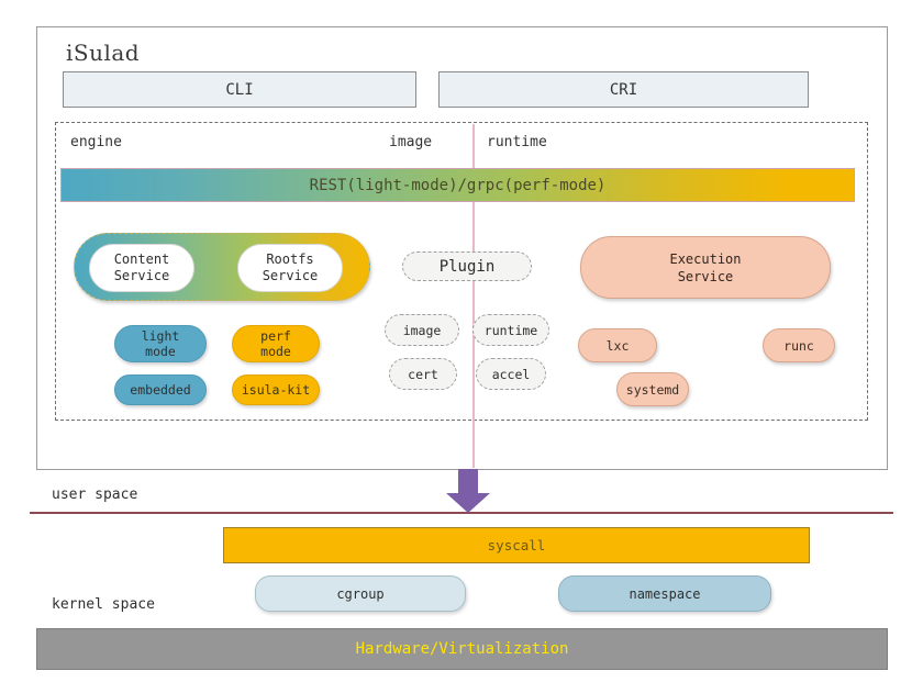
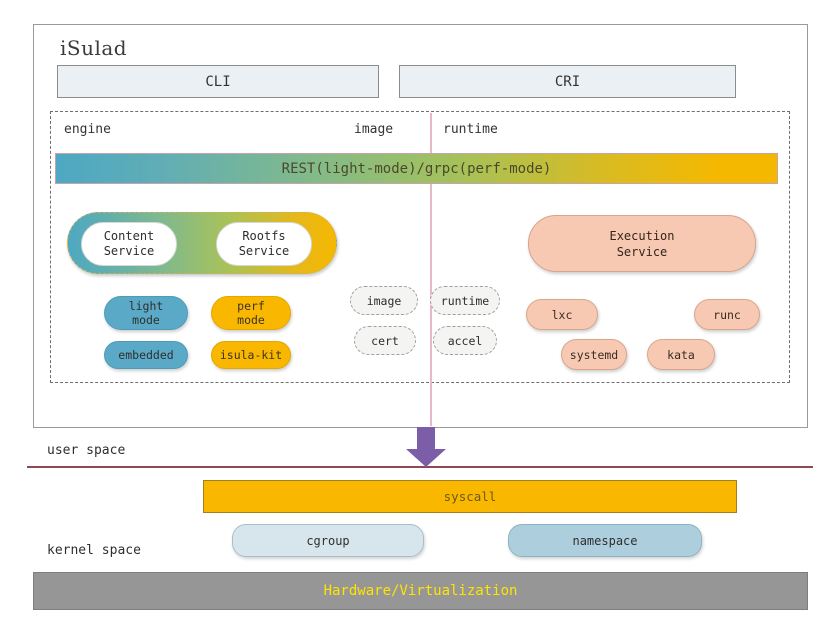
  iSulad
  CLI
  CRI
  engine
  image
  runtime
  REST(light-mode)/grpc(perf-mode)
  Content
  Service
  Rootfs
  Service
  light
  mode
  perf
  mode
  embedded
  isula-kit
- Plugin
  image
  runtime
  cert
  accel
  Execution
  Service
  lxc
  runc
  systemd
+ kata
  user space
  syscall
  kernel space
  cgroup
  namespace
  Hardware/Virtualization
